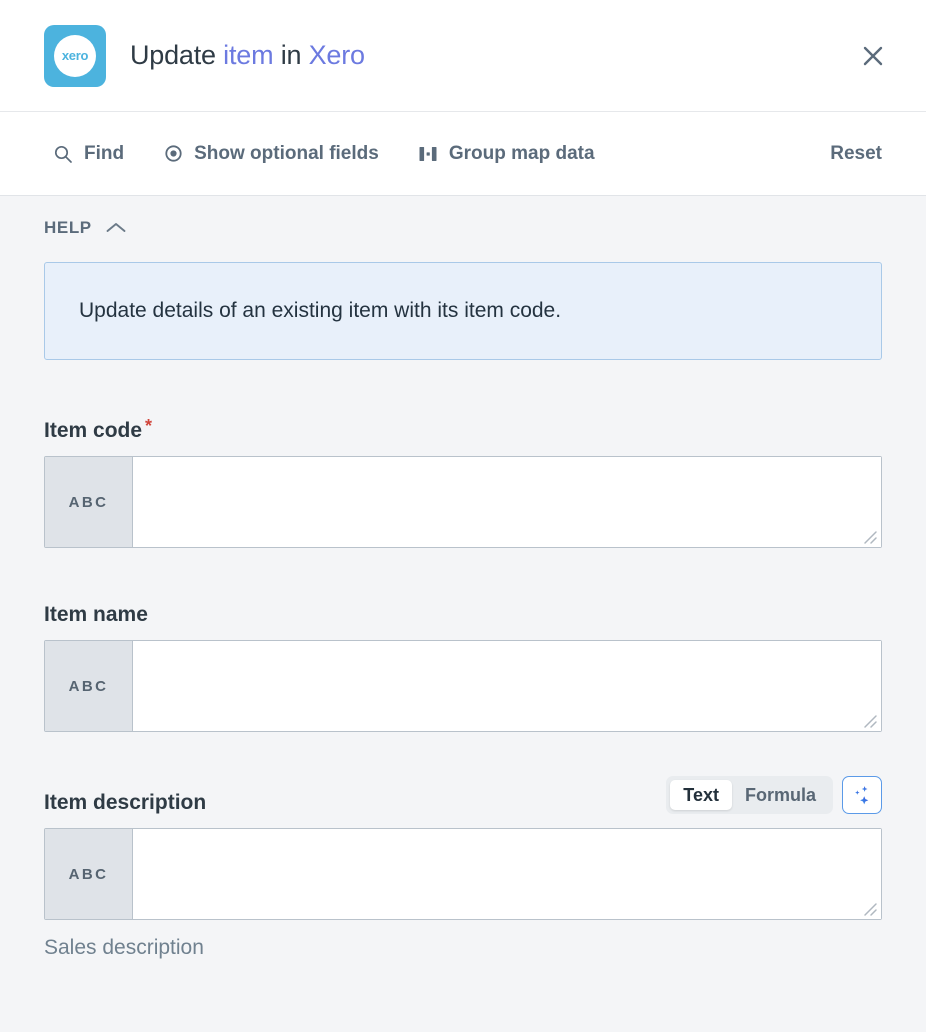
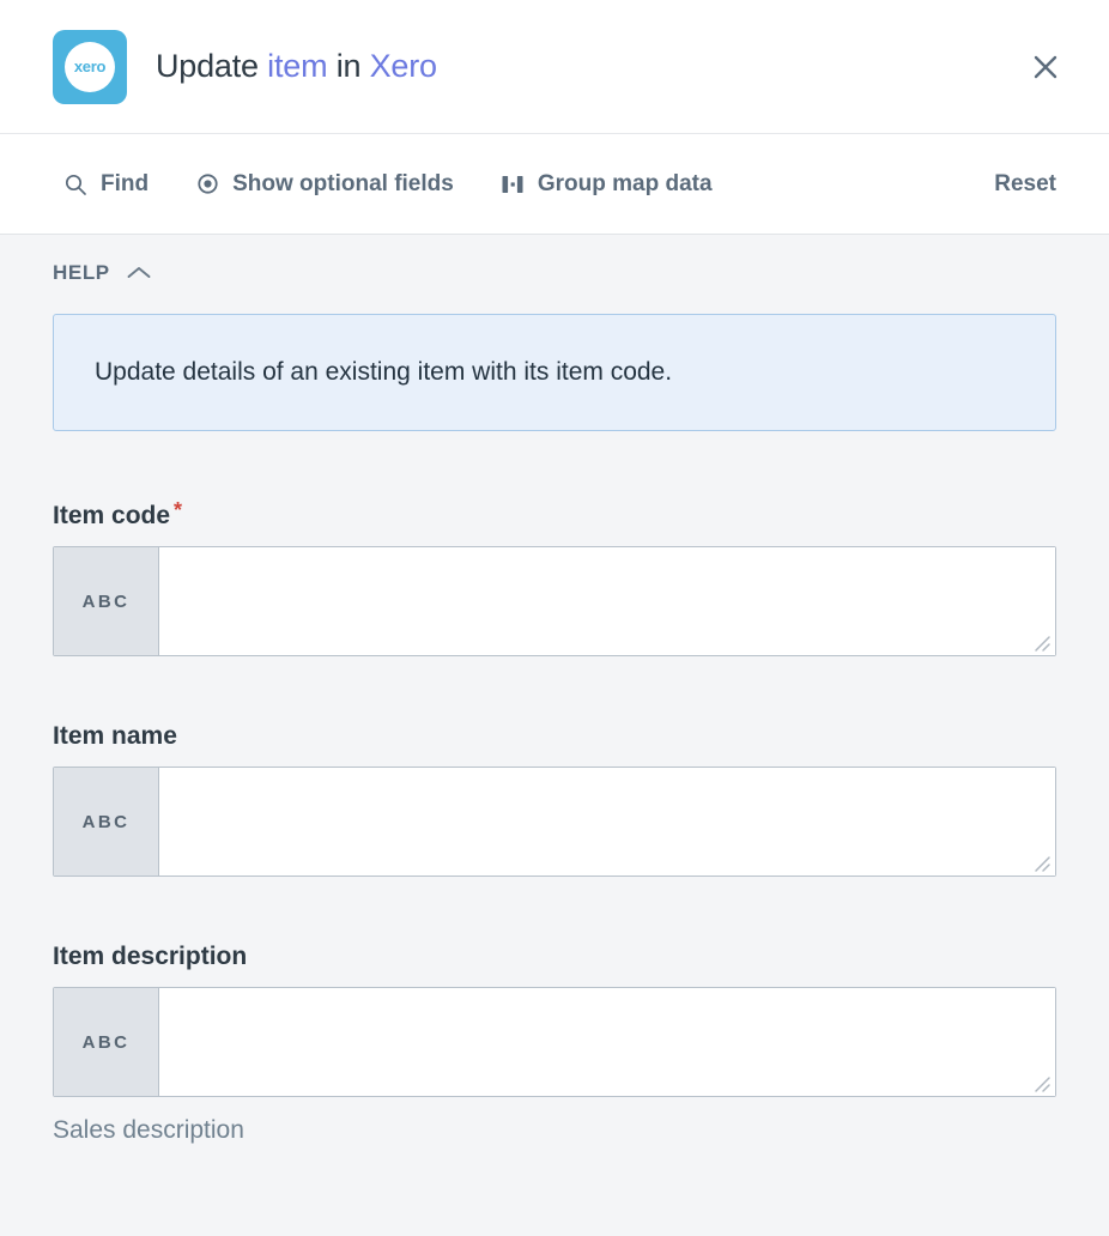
  xero
  Update item in Xero
  Find
  Show optional fields
  Group map data
  Reset
  HELP
  Update details of an existing item with its item code.
  Item code
  *
  ABC
  Item name
  ABC
  Item description
- Text
- Formula
  ABC
  Sales description
